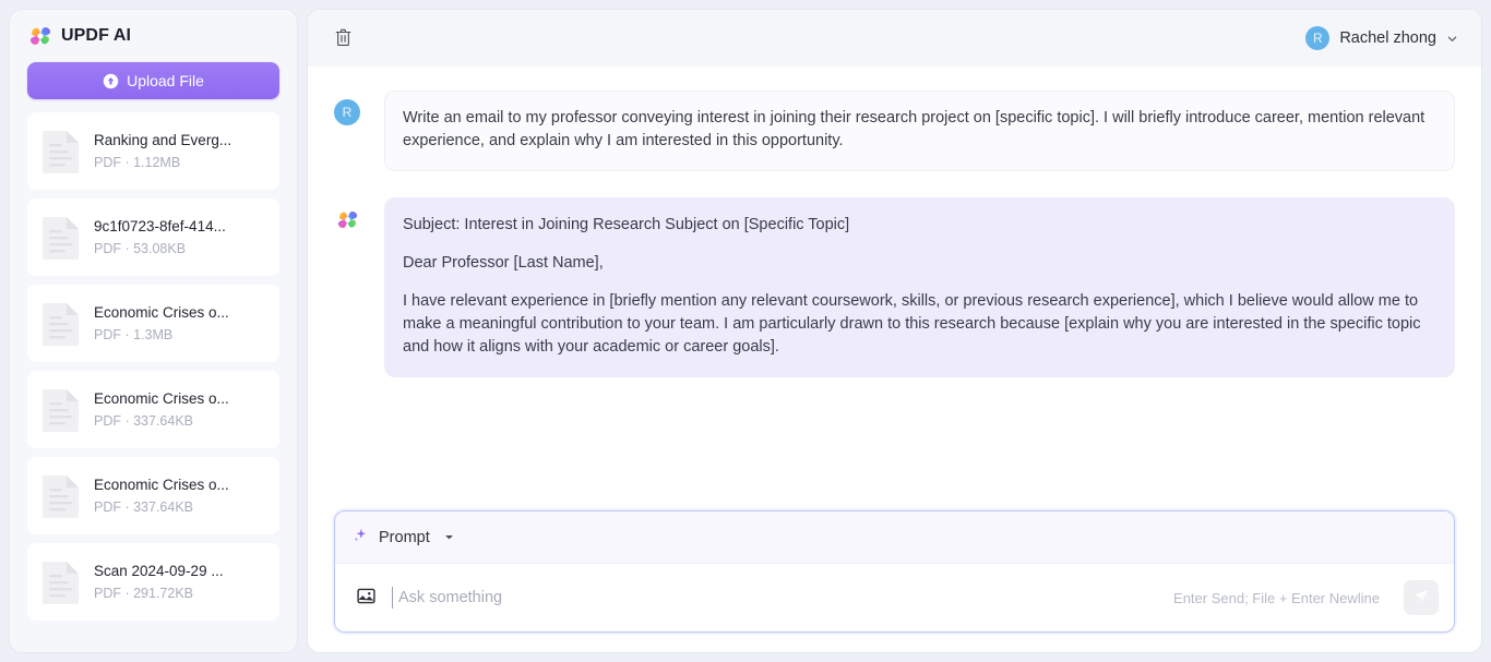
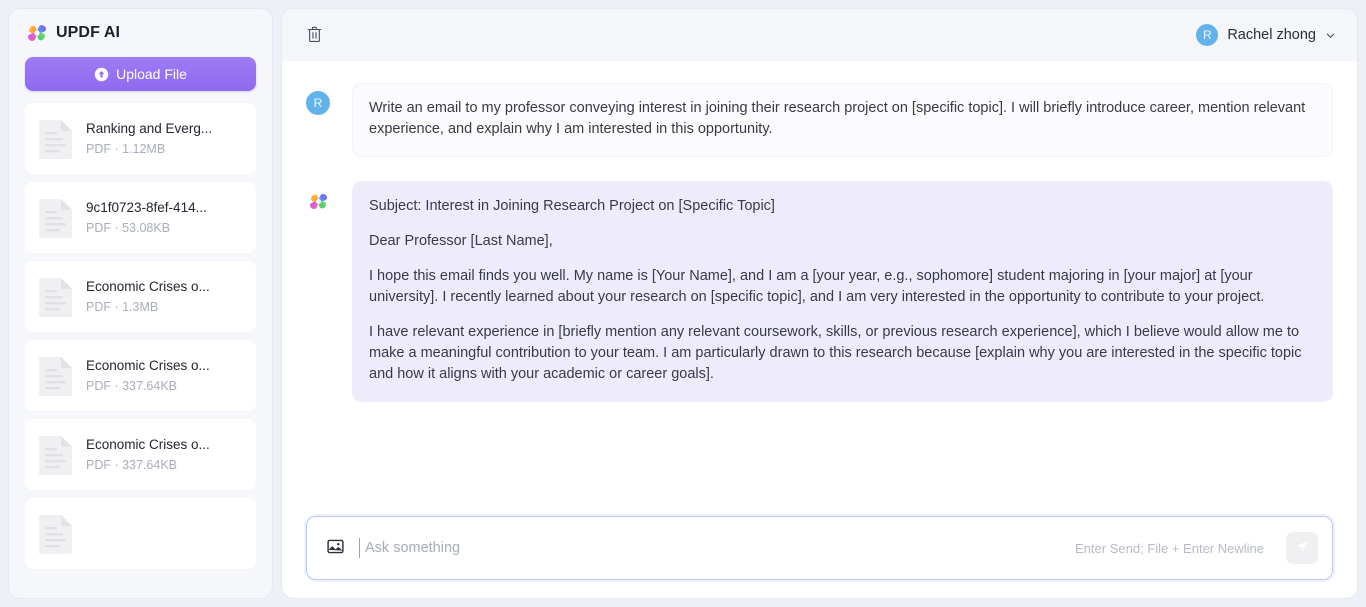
  UPDF AI
  Upload File
  Ranking and Everg...
  PDF · 1.12MB
  9c1f0723-8fef-414...
  PDF · 53.08KB
  Economic Crises o...
  PDF · 1.3MB
  Economic Crises o...
  PDF · 337.64KB
  Economic Crises o...
  PDF · 337.64KB
- Scan 2024-09-29 ...
- PDF · 291.72KB
  R
  Rachel zhong
  R
  Write an email to my professor conveying interest in joining their research project on [specific topic]. I will briefly introduce career, mention relevant experience, and explain why I am interested in this opportunity.
- Subject: Interest in Joining Research Subject on [Specific Topic]
+ Subject: Interest in Joining Research Project on [Specific Topic]
  Dear Professor [Last Name],
+ I hope this email finds you well. My name is [Your Name], and I am a [your year, e.g., sophomore] student majoring in [your major] at [your university]. I recently learned about your research on [specific topic], and I am very interested in the opportunity to contribute to your project.
  I have relevant experience in [briefly mention any relevant coursework, skills, or previous research experience], which I believe would allow me to make a meaningful contribution to your team. I am particularly drawn to this research because [explain why you are interested in the specific topic and how it aligns with your academic or career goals].
- Prompt
  Ask something
  Enter Send; File + Enter Newline
